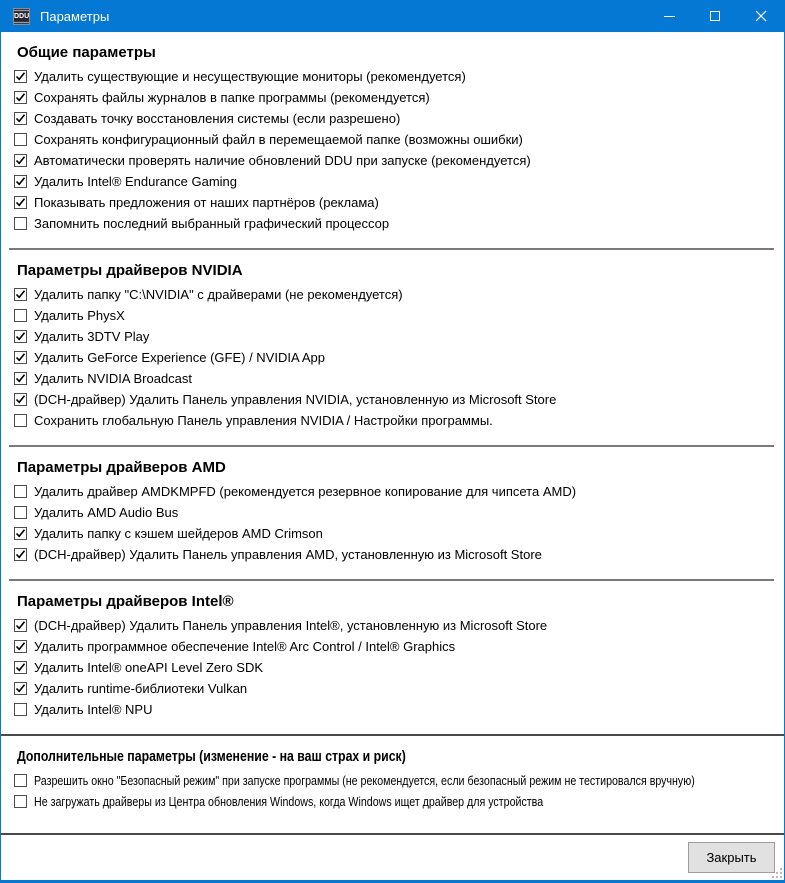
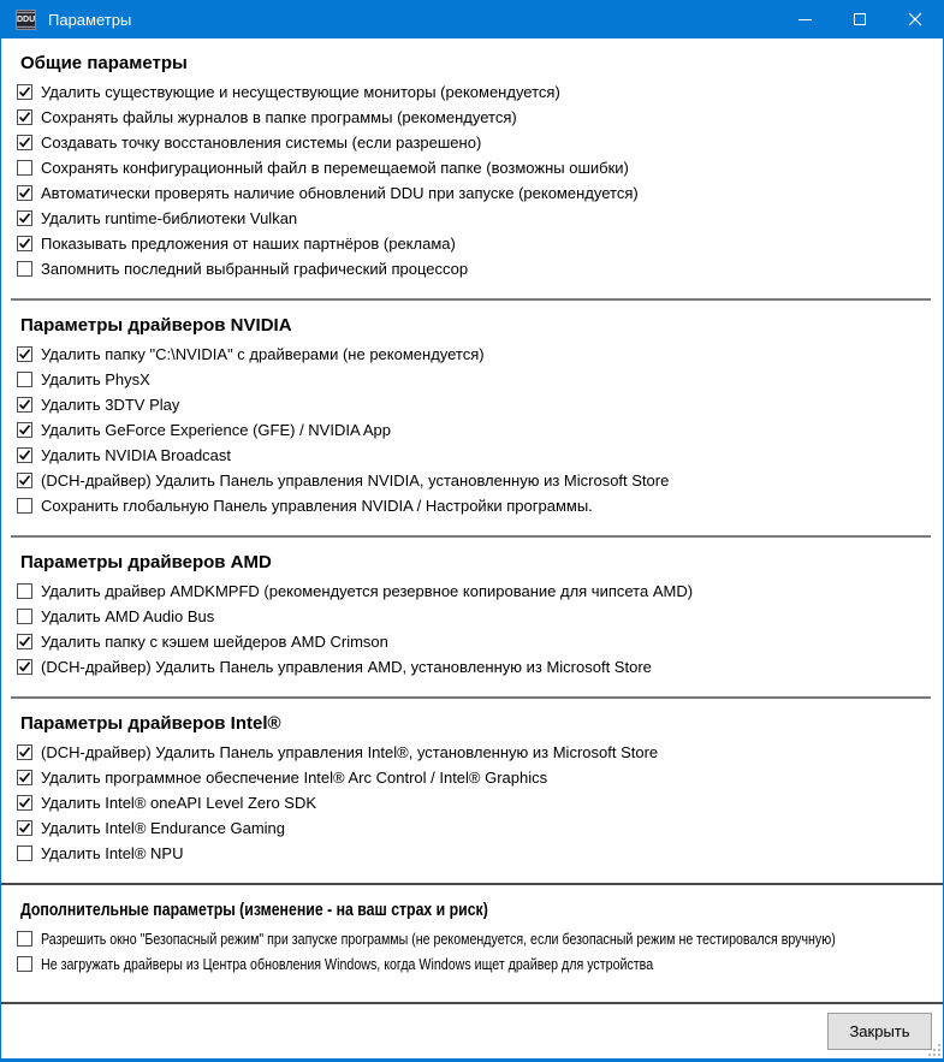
  Параметры
  Общие параметры
  Удалить существующие и несуществующие мониторы (рекомендуется)
  Сохранять файлы журналов в папке программы (рекомендуется)
  Создавать точку восстановления системы (если разрешено)
  Сохранять конфигурационный файл в перемещаемой папке (возможны ошибки)
  Автоматически проверять наличие обновлений DDU при запуске (рекомендуется)
- Удалить Intel® Endurance Gaming
+ Удалить runtime-библиотеки Vulkan
  Показывать предложения от наших партнёров (реклама)
  Запомнить последний выбранный графический процессор
  Параметры драйверов NVIDIA
  Удалить папку "C:\NVIDIA" с драйверами (не рекомендуется)
  Удалить PhysX
  Удалить 3DTV Play
  Удалить GeForce Experience (GFE) / NVIDIA App
  Удалить NVIDIA Broadcast
  (DCH-драйвер) Удалить Панель управления NVIDIA, установленную из Microsoft Store
  Сохранить глобальную Панель управления NVIDIA / Настройки программы.
  Параметры драйверов AMD
  Удалить драйвер AMDKMPFD (рекомендуется резервное копирование для чипсета AMD)
  Удалить AMD Audio Bus
  Удалить папку с кэшем шейдеров AMD Crimson
  (DCH-драйвер) Удалить Панель управления AMD, установленную из Microsoft Store
  Параметры драйверов Intel®
  (DCH-драйвер) Удалить Панель управления Intel®, установленную из Microsoft Store
  Удалить программное обеспечение Intel® Arc Control / Intel® Graphics
  Удалить Intel® oneAPI Level Zero SDK
- Удалить runtime-библиотеки Vulkan
+ Удалить Intel® Endurance Gaming
  Удалить Intel® NPU
  Дополнительные параметры (изменение - на ваш страх и риск)
  Разрешить окно "Безопасный режим" при запуске программы (не рекомендуется, если безопасный режим не тестировался вручную)
  Не загружать драйверы из Центра обновления Windows, когда Windows ищет драйвер для устройства
  Закрыть
